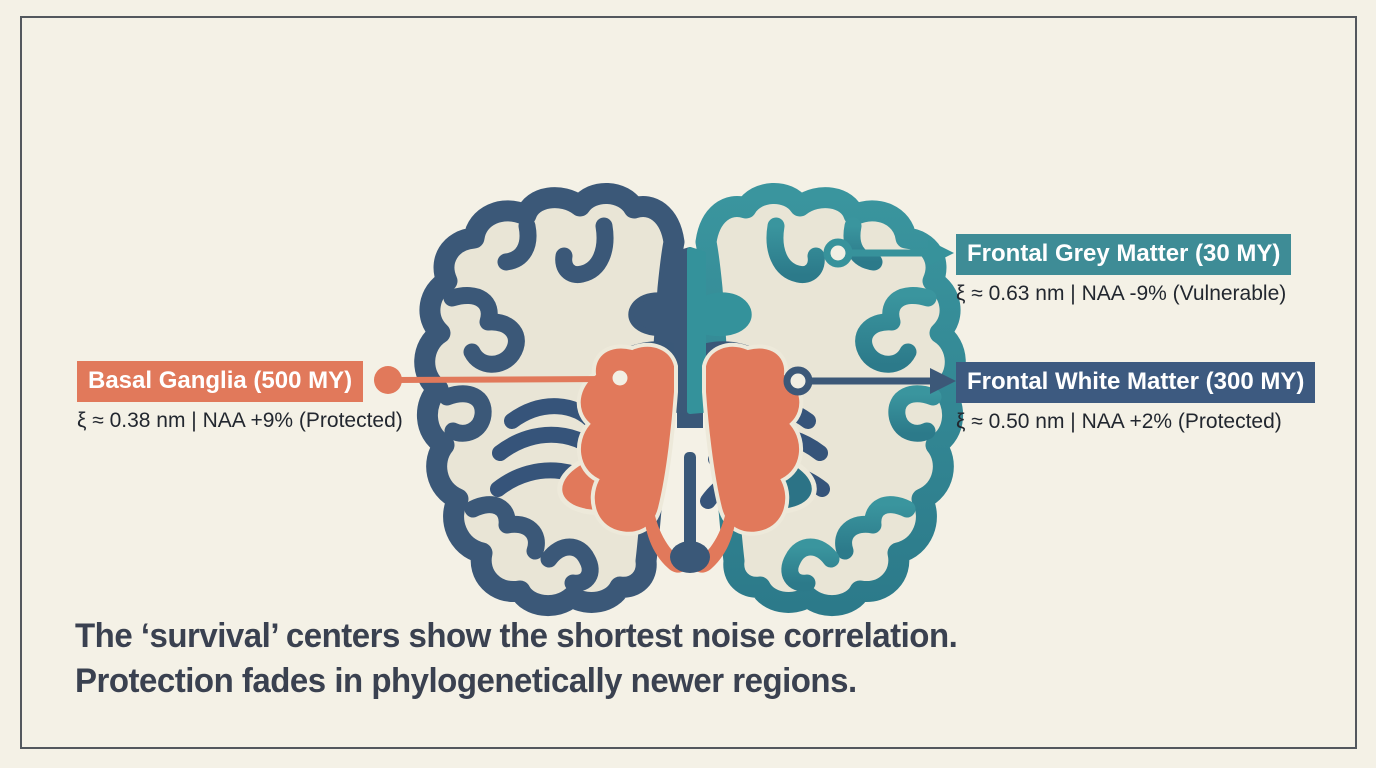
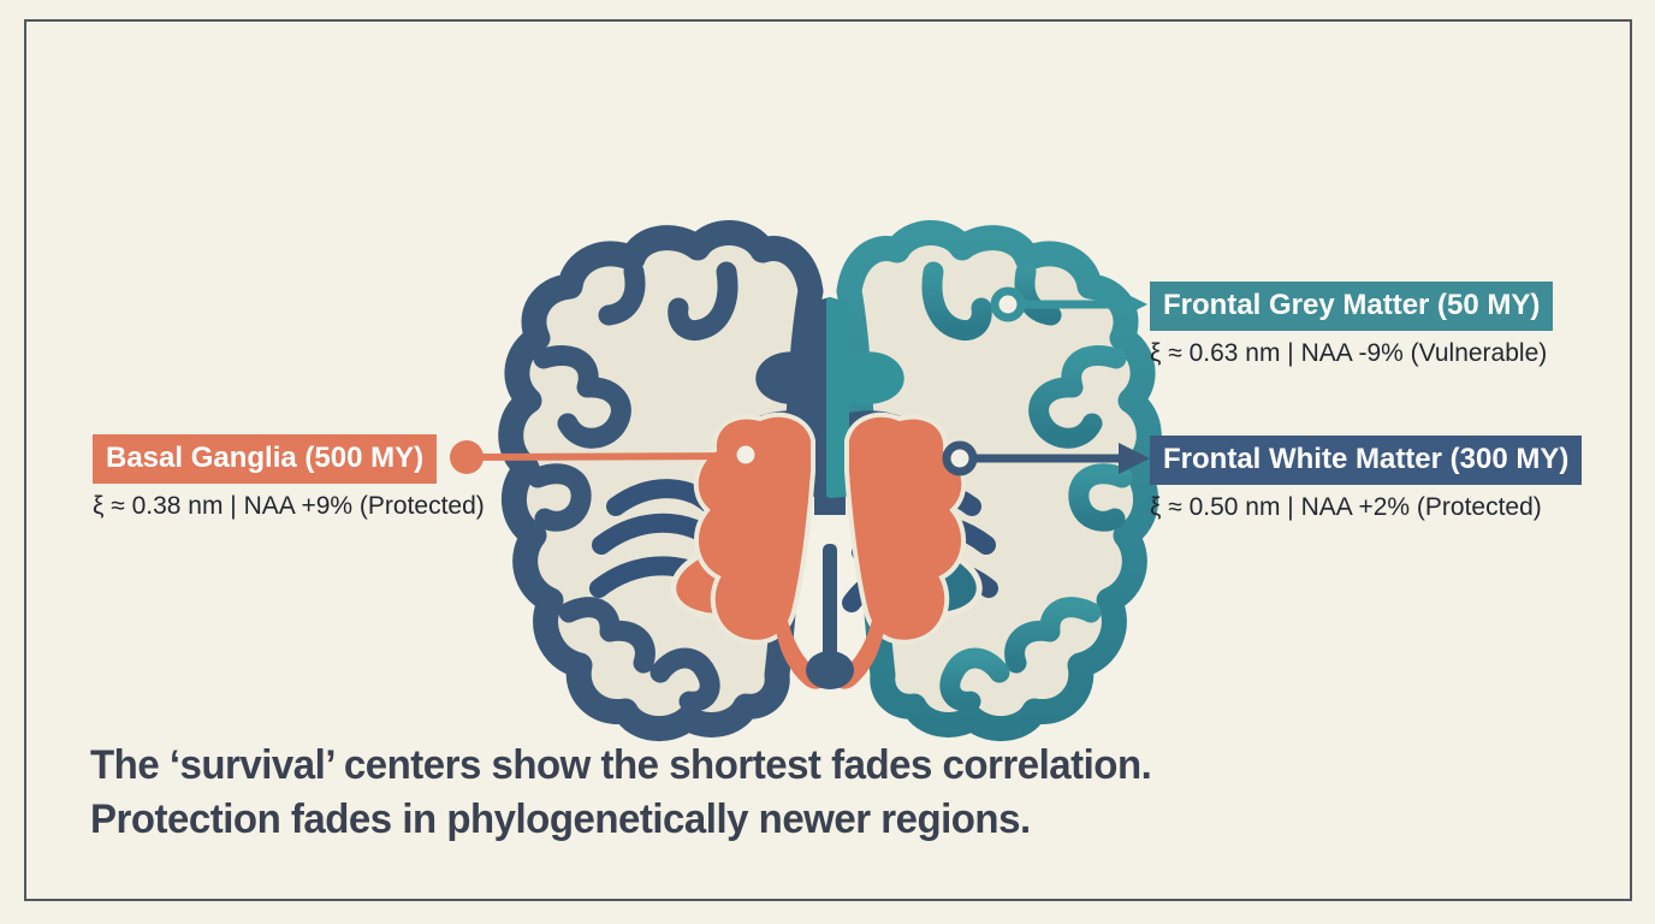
  Basal Ganglia (500 MY)
  ξ ≈ 0.38 nm | NAA +9% (Protected)
- Frontal Grey Matter (30 MY)
+ Frontal Grey Matter (50 MY)
  ξ ≈ 0.63 nm | NAA -9% (Vulnerable)
  Frontal White Matter (300 MY)
  ξ ≈ 0.50 nm | NAA +2% (Protected)
- The ‘survival’ centers show the shortest noise correlation.
+ The ‘survival’ centers show the shortest fades correlation.
  Protection fades in phylogenetically newer regions.
